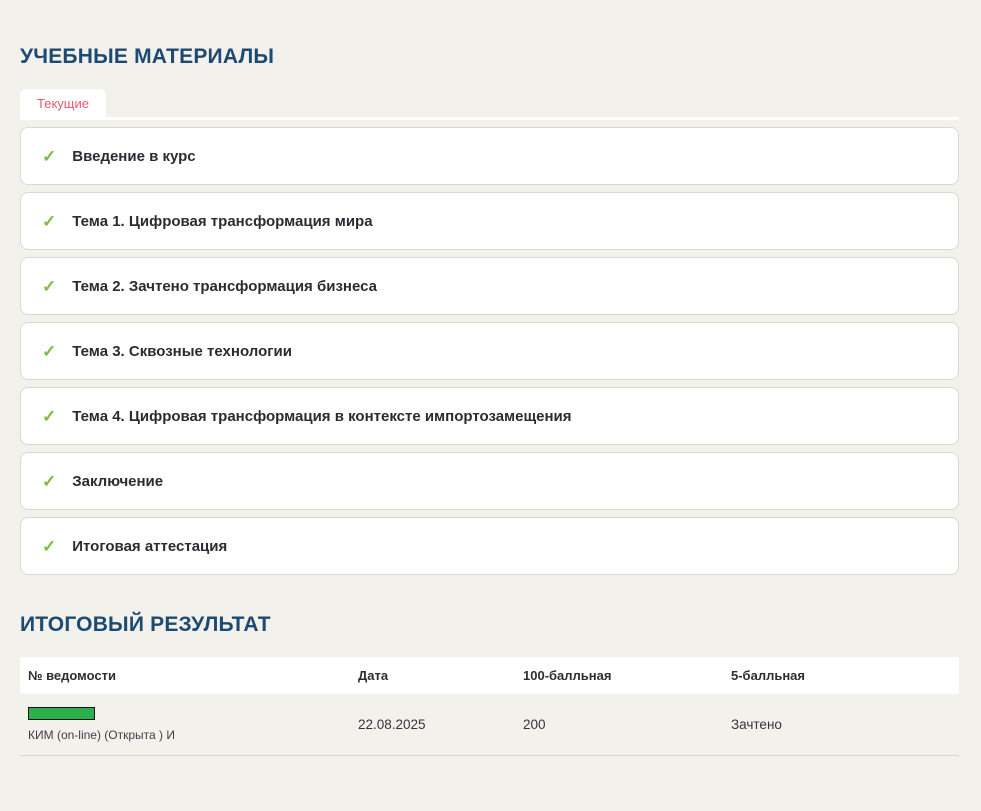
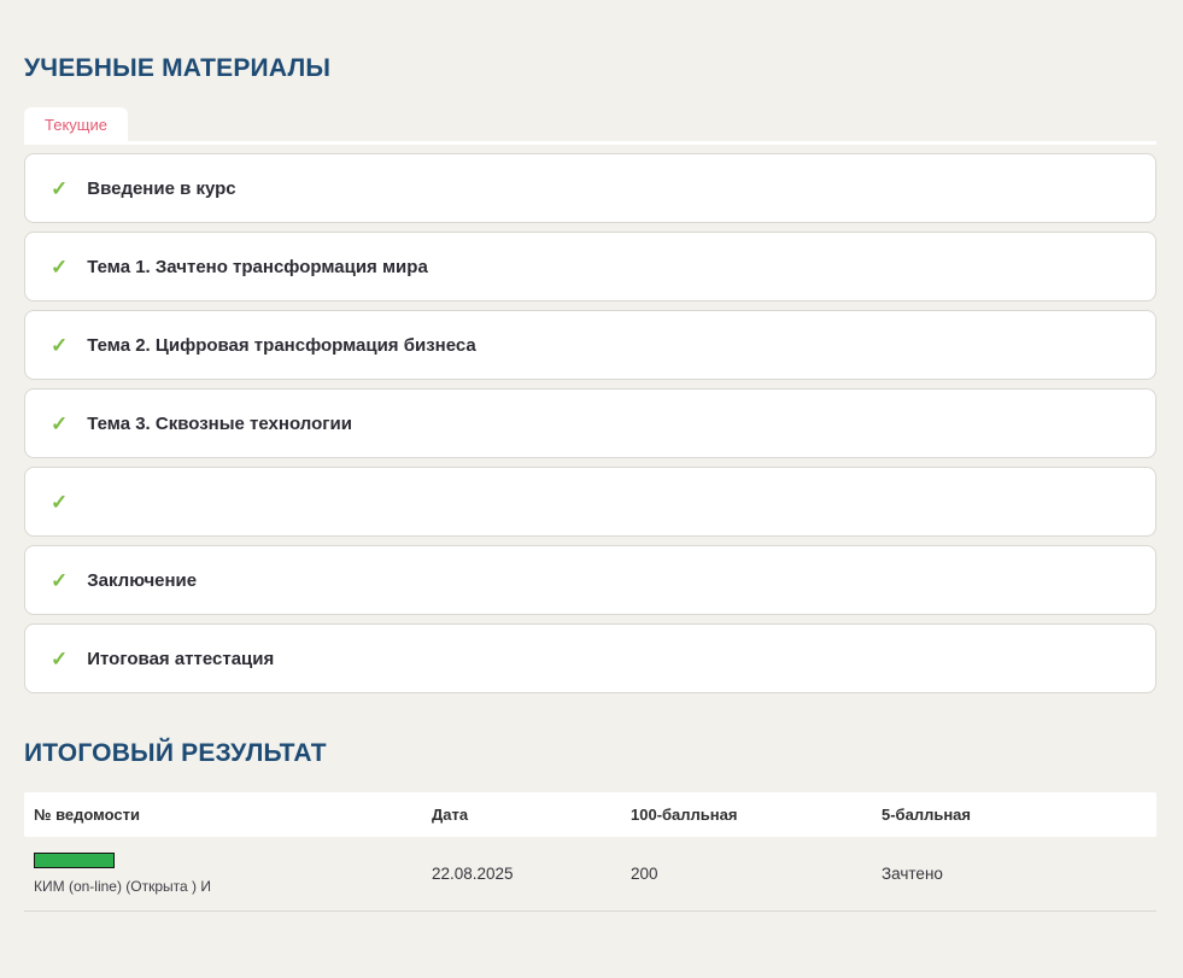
  УЧЕБНЫЕ МАТЕРИАЛЫ
  Текущие
  ✓
  Введение в курс
  ✓
- Тема 1. Цифровая трансформация мира
+ Тема 1. Зачтено трансформация мира
  ✓
- Тема 2. Зачтено трансформация бизнеса
+ Тема 2. Цифровая трансформация бизнеса
  ✓
  Тема 3. Сквозные технологии
  ✓
- Тема 4. Цифровая трансформация в контексте импортозамещения
  ✓
  Заключение
  ✓
  Итоговая аттестация
  ИТОГОВЫЙ РЕЗУЛЬТАТ
  № ведомости
  Дата
  100-балльная
  5-балльная
  КИМ (on-line) (Открыта ) И
  22.08.2025
  200
  Зачтено
